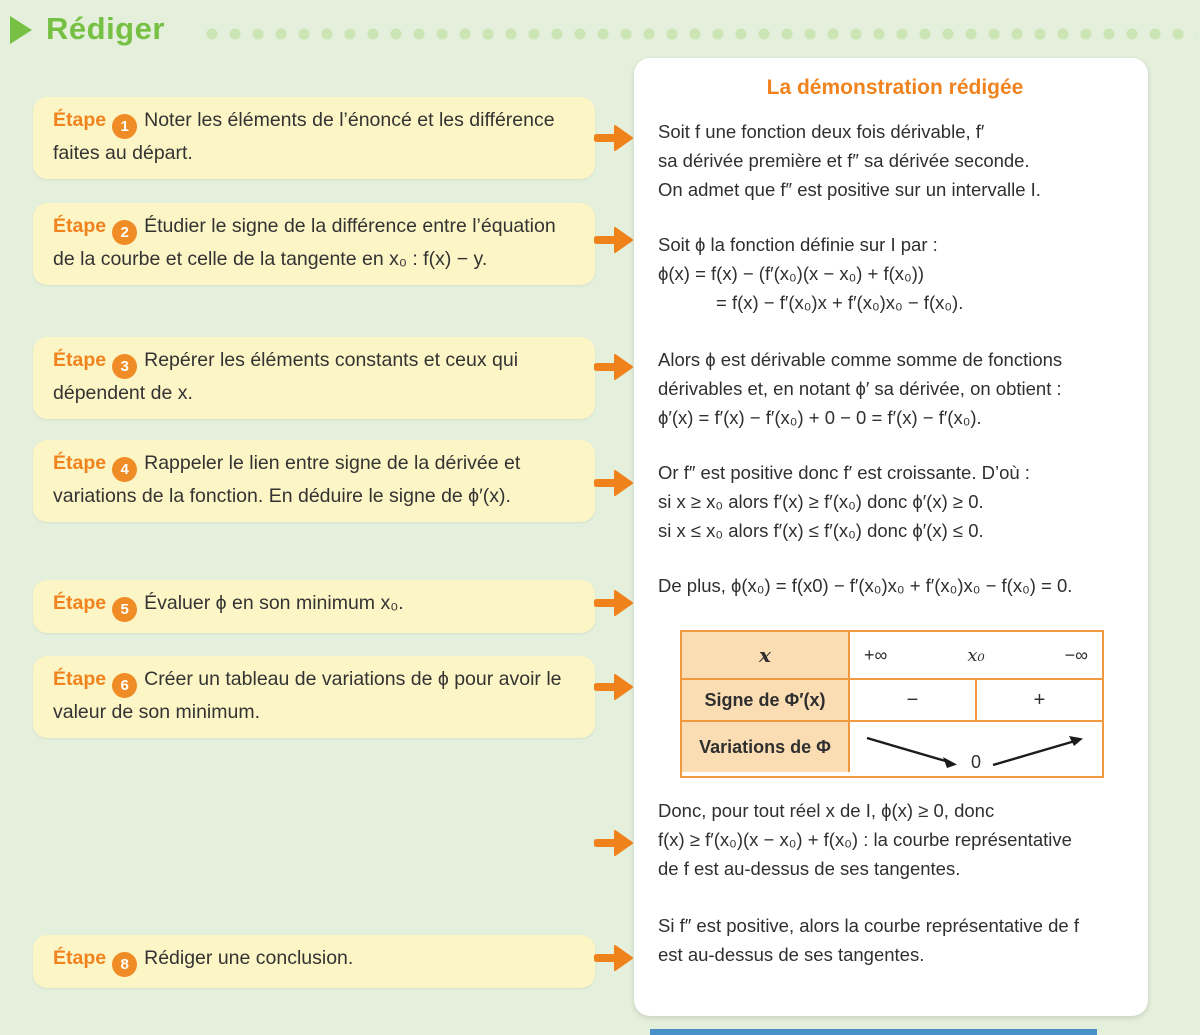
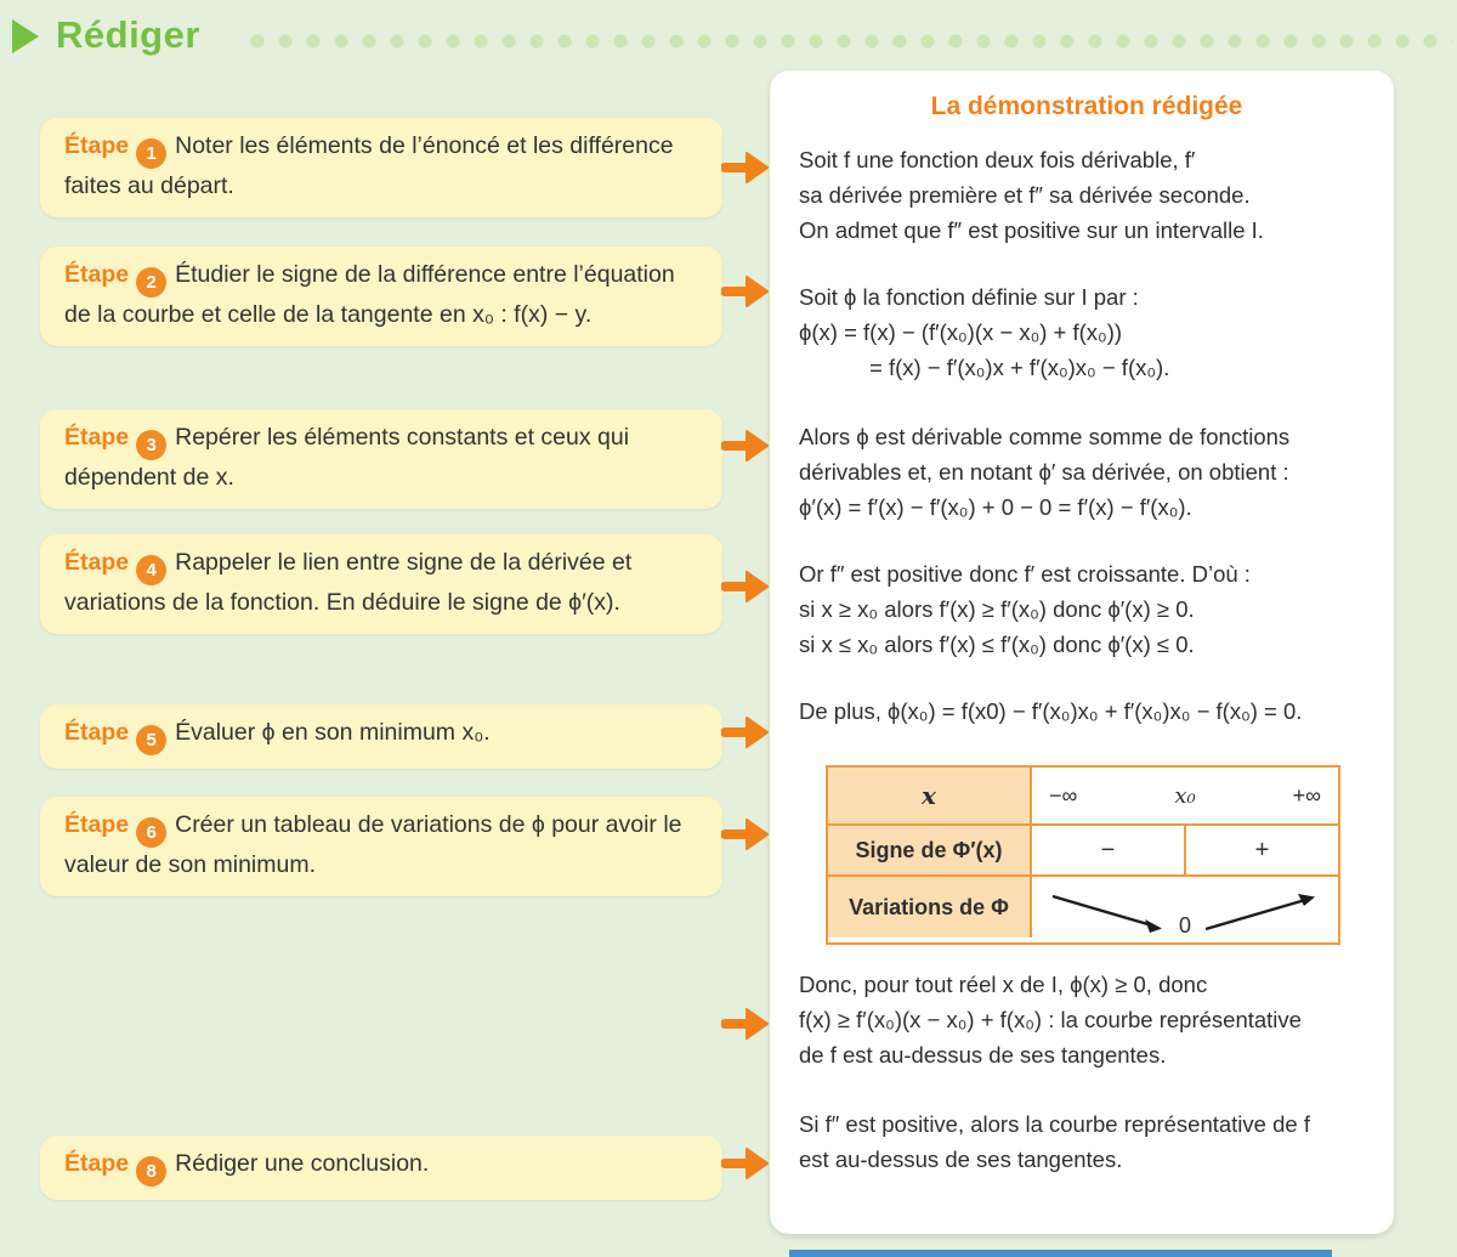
  Rédiger
  Étape 1 Noter les éléments de l’énoncé et les différence faites au départ.
  Étape 2 Étudier le signe de la différence entre l’équation de la courbe et celle de la tangente en x₀ : f(x) − y.
  Étape 3 Repérer les éléments constants et ceux qui dépendent de x.
  Étape 4 Rappeler le lien entre signe de la dérivée et variations de la fonction. En déduire le signe de ϕ′(x).
  Étape 5 Évaluer ϕ en son minimum x₀.
  Étape 6 Créer un tableau de variations de ϕ pour avoir le valeur de son minimum.
  Étape 8 Rédiger une conclusion.
  La démonstration rédigée
  Soit f une fonction deux fois dérivable, f′
  sa dérivée première et f″ sa dérivée seconde.
  On admet que f″ est positive sur un intervalle I.
  Soit ϕ la fonction définie sur I par :
  ϕ(x) = f(x) − (f′(x₀)(x − x₀) + f(x₀))
  = f(x) − f′(x₀)x + f′(x₀)x₀ − f(x₀).
  Alors ϕ est dérivable comme somme de fonctions
  dérivables et, en notant ϕ′ sa dérivée, on obtient :
  ϕ′(x) = f′(x) − f′(x₀) + 0 − 0 = f′(x) − f′(x₀).
  Or f″ est positive donc f′ est croissante. D’où :
  si x ≥ x₀ alors f′(x) ≥ f′(x₀) donc ϕ′(x) ≥ 0.
  si x ≤ x₀ alors f′(x) ≤ f′(x₀) donc ϕ′(x) ≤ 0.
  De plus, ϕ(x₀) = f(x0) − f′(x₀)x₀ + f′(x₀)x₀ − f(x₀) = 0.
  x
- +∞
+ −∞
  x₀
- −∞
+ +∞
  Signe de Φ′(x)
  −
  +
  Variations de Φ
  0
  Donc, pour tout réel x de I, ϕ(x) ≥ 0, donc
  f(x) ≥ f′(x₀)(x − x₀) + f(x₀) : la courbe représentative
  de f est au-dessus de ses tangentes.
  Si f″ est positive, alors la courbe représentative de f
  est au-dessus de ses tangentes.
